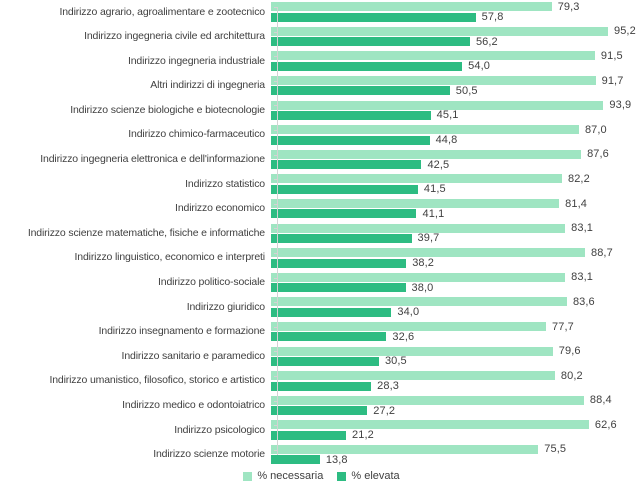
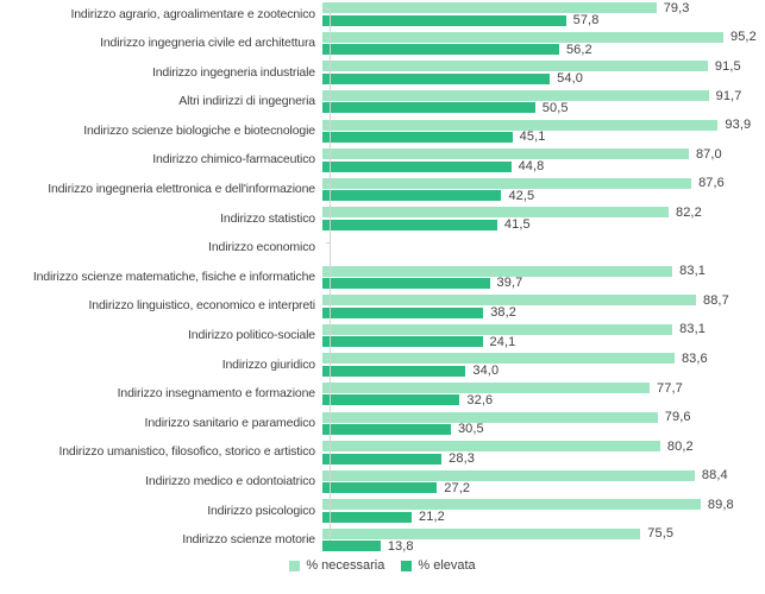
  Indirizzo agrario, agroalimentare e zootecnico
  79,3
  57,8
  Indirizzo ingegneria civile ed architettura
  95,2
  56,2
  Indirizzo ingegneria industriale
  91,5
  54,0
  Altri indirizzi di ingegneria
  91,7
  50,5
  Indirizzo scienze biologiche e biotecnologie
  93,9
  45,1
  Indirizzo chimico-farmaceutico
  87,0
  44,8
  Indirizzo ingegneria elettronica e dell'informazione
  87,6
  42,5
  Indirizzo statistico
  82,2
  41,5
  Indirizzo economico
- 81,4
- 41,1
  Indirizzo scienze matematiche, fisiche e informatiche
  83,1
  39,7
  Indirizzo linguistico, economico e interpreti
  88,7
  38,2
  Indirizzo politico-sociale
  83,1
- 38,0
+ 24,1
  Indirizzo giuridico
  83,6
  34,0
  Indirizzo insegnamento e formazione
  77,7
  32,6
  Indirizzo sanitario e paramedico
  79,6
  30,5
  Indirizzo umanistico, filosofico, storico e artistico
  80,2
  28,3
  Indirizzo medico e odontoiatrico
  88,4
  27,2
  Indirizzo psicologico
- 62,6
+ 89,8
  21,2
  Indirizzo scienze motorie
  75,5
  13,8
  % necessaria
  % elevata
